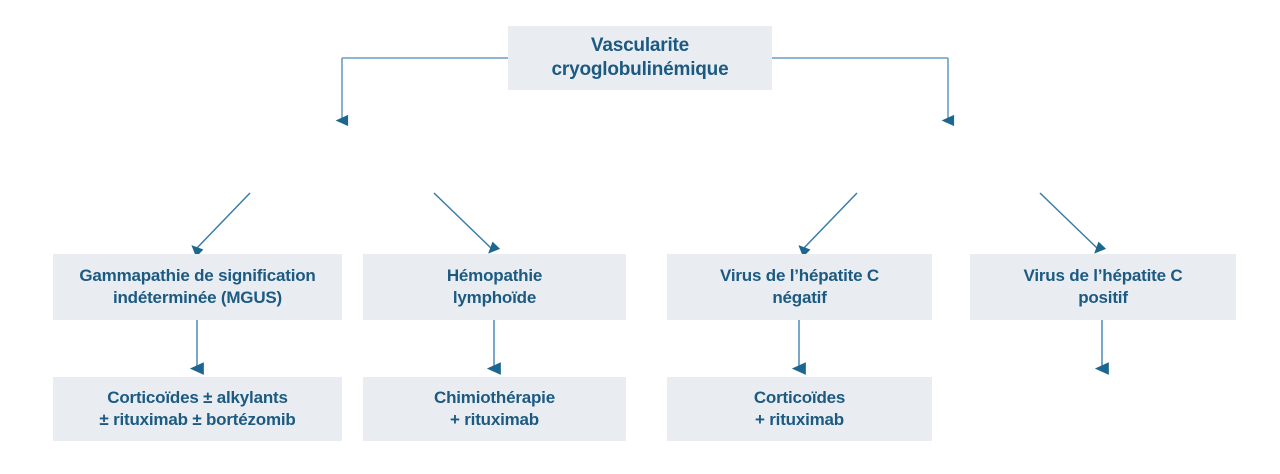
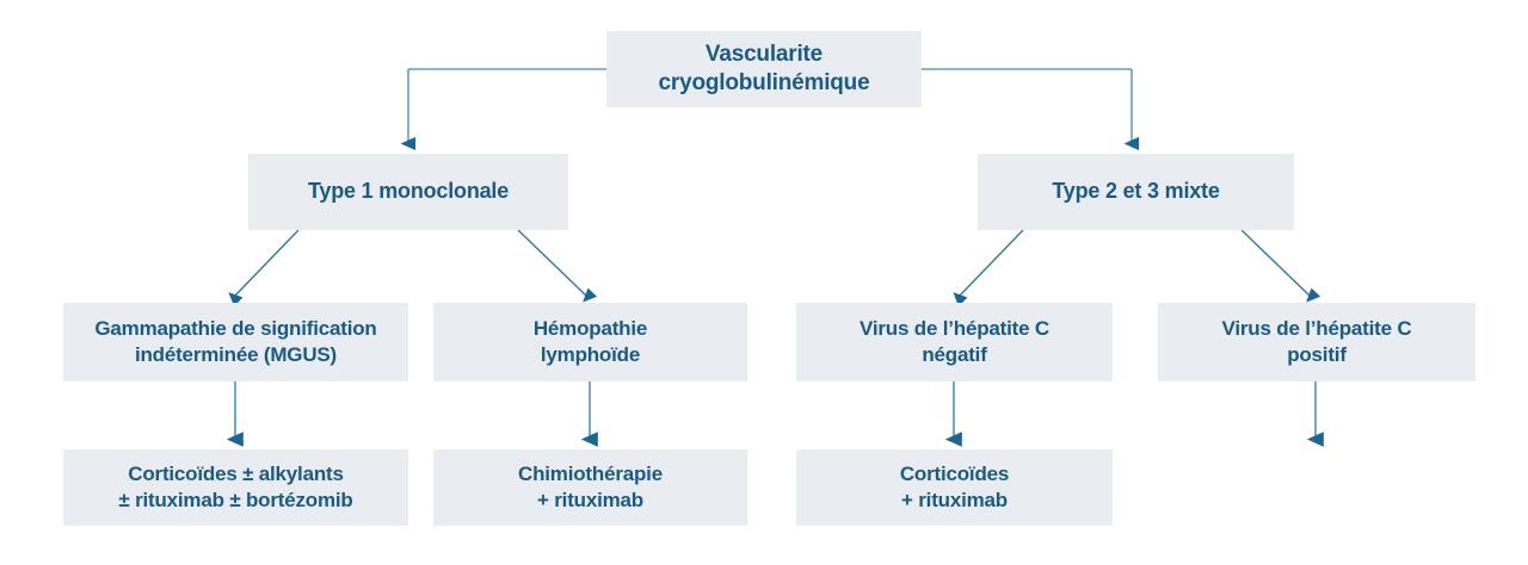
  Vascularite
  cryoglobulinémique
+ Type 1 monoclonale
+ Type 2 et 3 mixte
  Gammapathie de signification
  indéterminée (MGUS)
  Hémopathie
  lymphoïde
  Virus de l’hépatite C
  négatif
  Virus de l’hépatite C
  positif
  Corticoïdes ± alkylants
  ± rituximab ± bortézomib
  Chimiothérapie
  + rituximab
  Corticoïdes
  + rituximab
